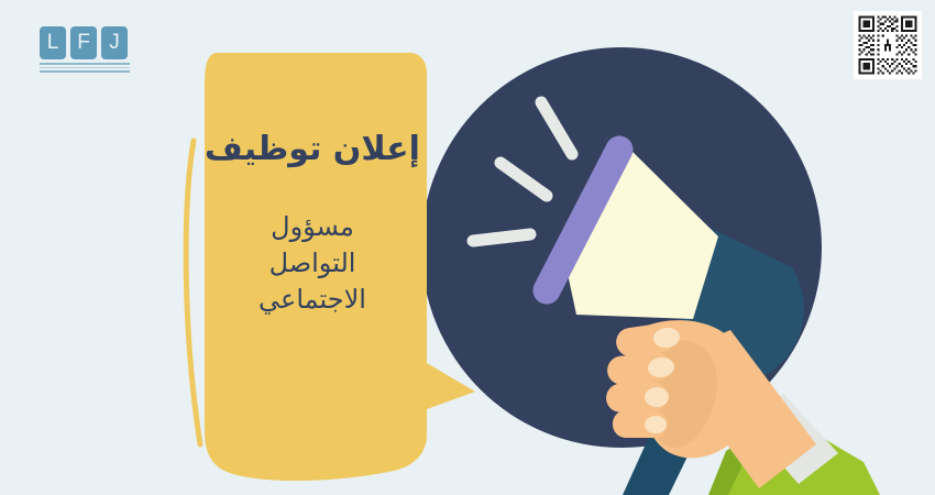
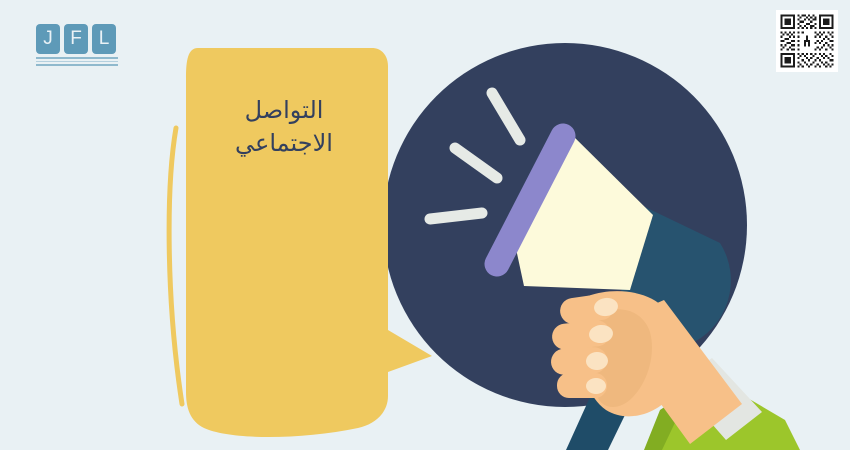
- إعلان توظيف
- مسؤول
  التواصل
  الاجتماعي
- L
+ J
  F
- J
+ L
